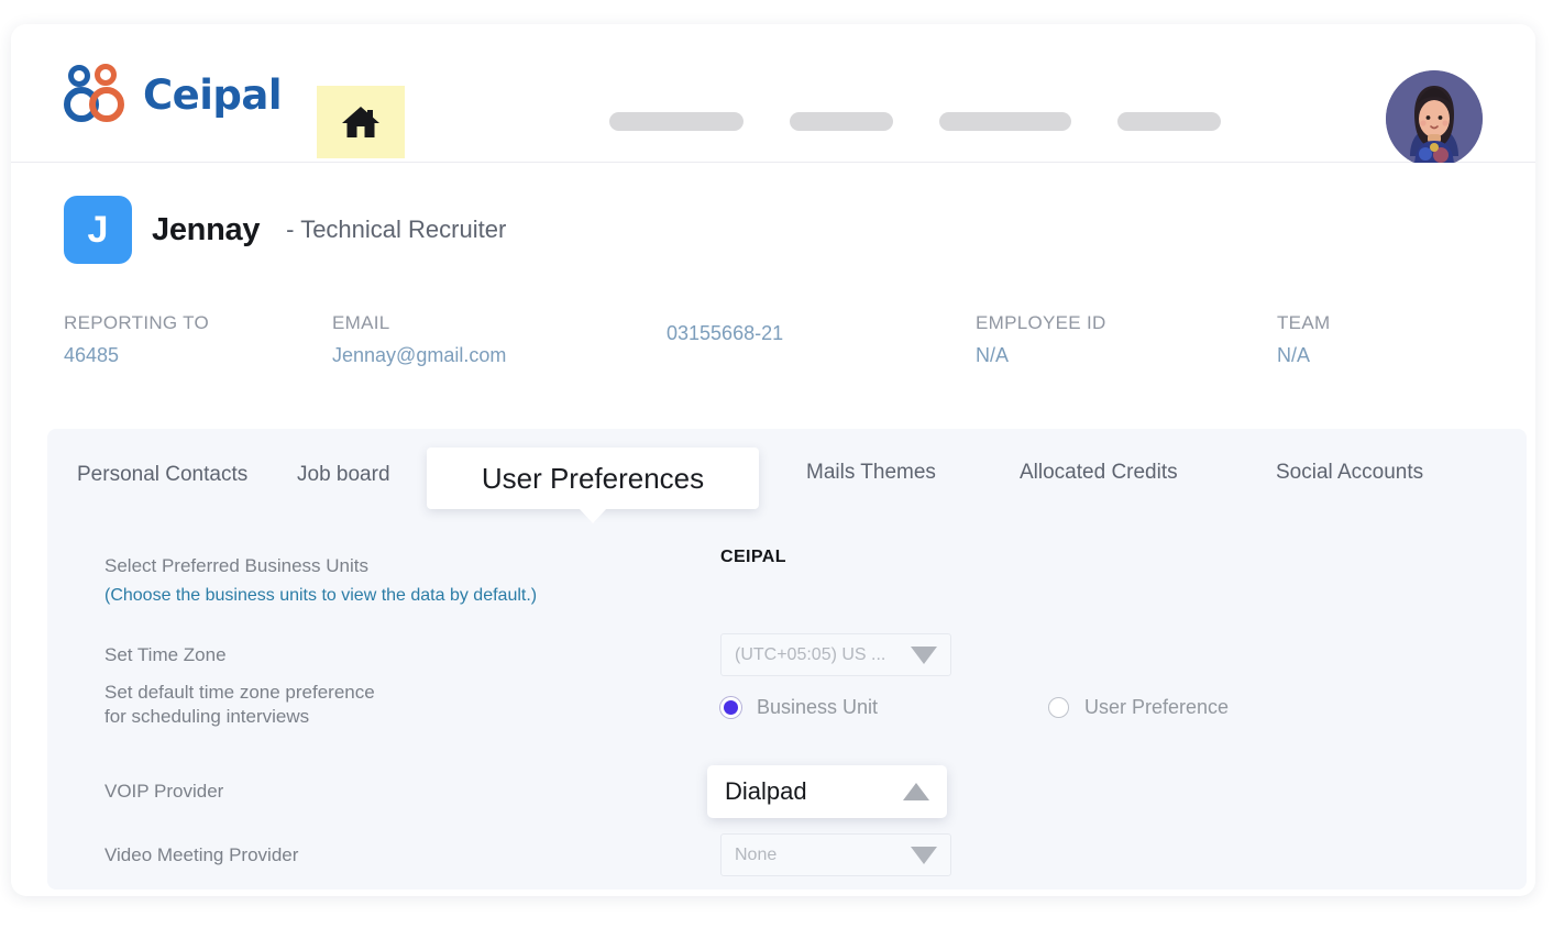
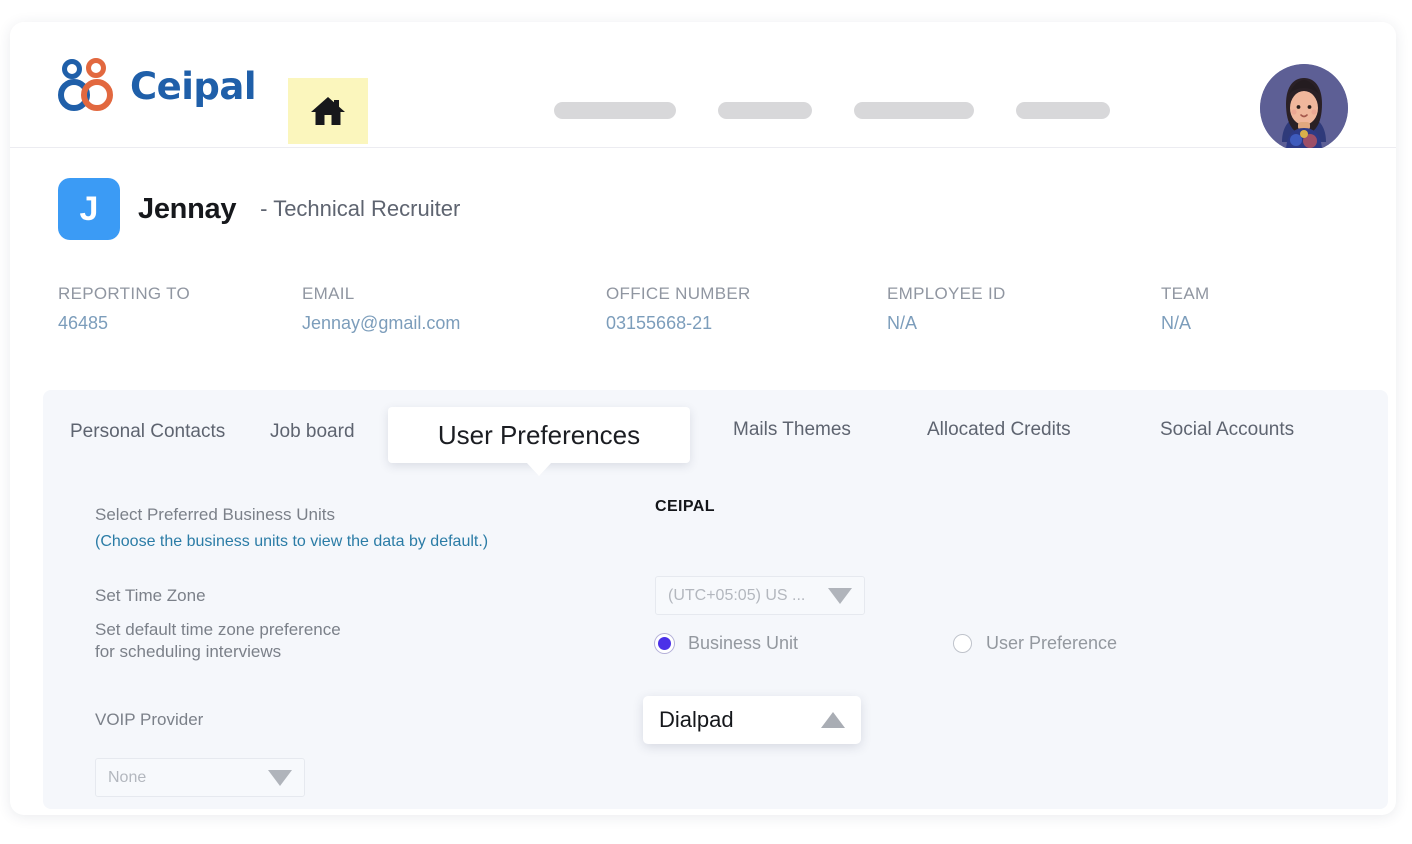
  Ceipal
  J
  Jennay
  - Technical Recruiter
  REPORTING TO
  46485
  EMAIL
  Jennay@gmail.com
+ OFFICE NUMBER
  03155668-21
  EMPLOYEE ID
  N/A
  TEAM
  N/A
  Personal Contacts
  Job board
  Mails Themes
  Allocated Credits
  Social Accounts
  User Preferences
  Select Preferred Business Units
  (Choose the business units to view the data by default.)
  CEIPAL
  Set Time Zone
  (UTC+05:05) US ...
  Set default time zone preference
  for scheduling interviews
  Business Unit
  User Preference
  VOIP Provider
  Dialpad
- Video Meeting Provider
  None
